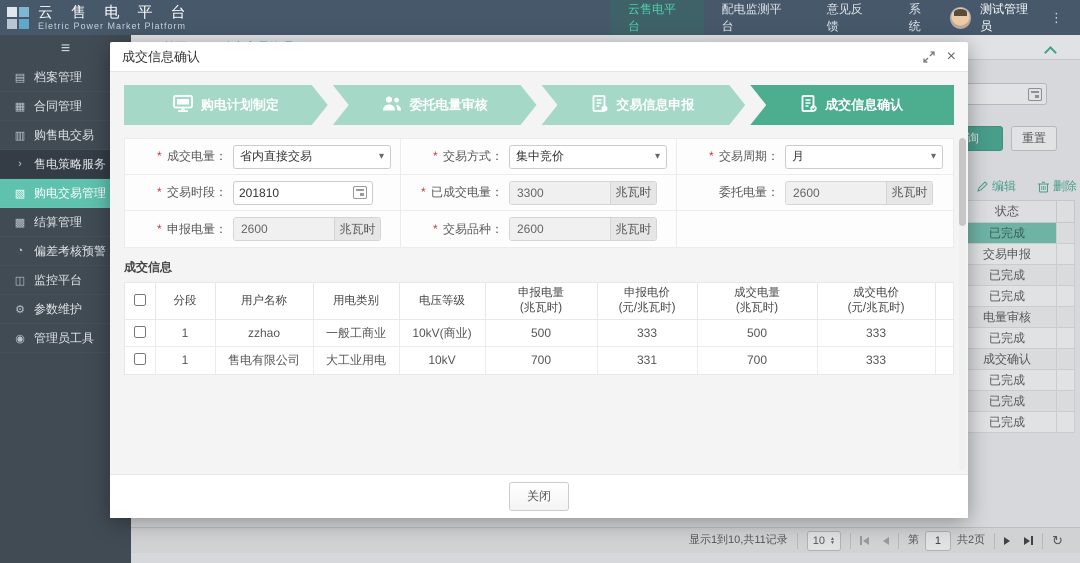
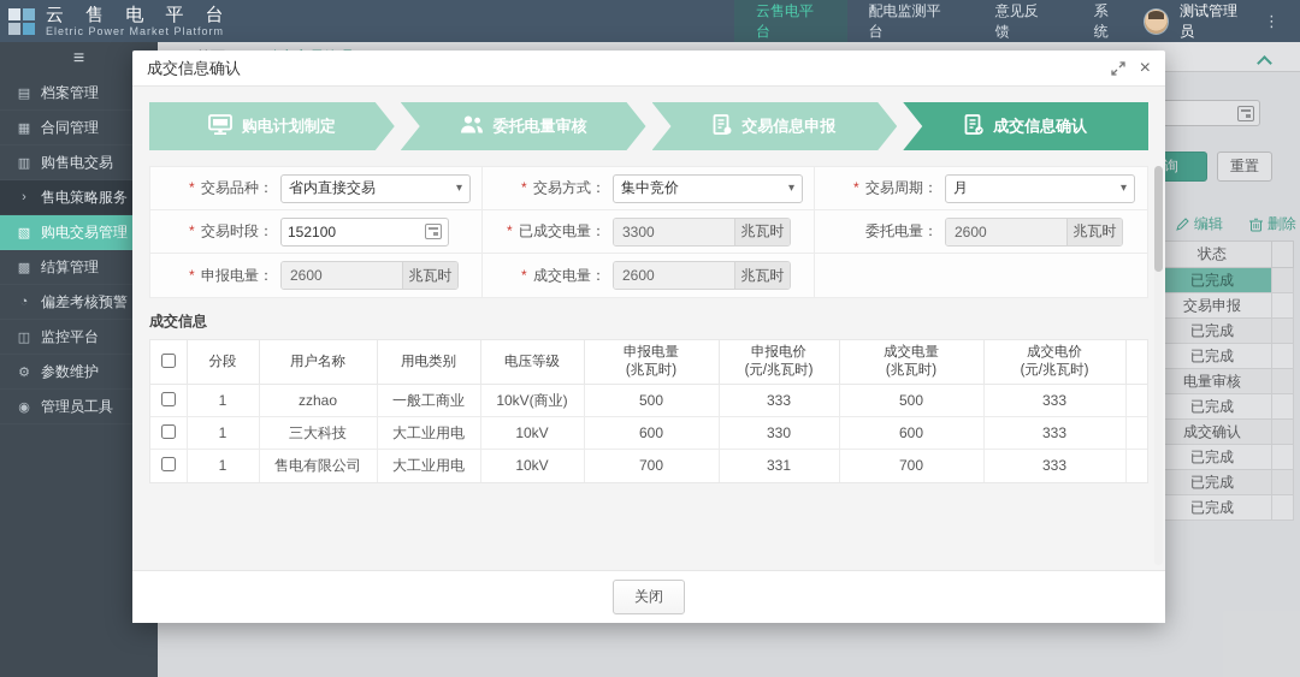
  云 售 电 平 台
  Eletric Power Market Platform
  云售电平台
  配电监测平台
  意见反馈
  系统
  测试管理员
  ⋮
  ≡
  ▤
  档案管理
  ▦
  合同管理
  ▥
  购售电交易
  ›
  售电策略服务
  ▧
  购电交易管理
  ▩
  结算管理
  ◔
  偏差考核预警
  ◫
  监控平台
  ⚙
  参数维护
  ◉
  管理员工具
  重置
  编辑
  删除
  状态
  已完成
  交易申报
  已完成
  已完成
  电量审核
  已完成
  成交确认
  已完成
  已完成
  已完成
- 显示1到10,共11记录
- 10
- 第
- 1
- 共2页
- ↻
  成交信息确认
  ×
  购电计划制定
  委托电量审核
  交易信息申报
  成交信息确认
- * 成交电量：
+ * 交易品种：
  省内直接交易
  ▾
  * 交易方式：
  集中竞价
  ▾
  * 交易周期：
  月
  ▾
  * 交易时段：
- 201810
+ 152100
  * 已成交电量：
  3300
  兆瓦时
  委托电量：
  2600
  兆瓦时
  * 申报电量：
  2600
  兆瓦时
- * 交易品种：
+ * 成交电量：
  2600
  兆瓦时
  成交信息
  	分段	用户名称	用电类别	电压等级	申报电量 (兆瓦时)	申报电价 (元/兆瓦时)	成交电量 (兆瓦时)	成交电价 (元/兆瓦时)
  	1	zzhao	一般工商业	10kV(商业)	500	333	500	333
+ 	1	三大科技	大工业用电	10kV	600	330	600	333
  	1	售电有限公司	大工业用电	10kV	700	331	700	333
  关闭
